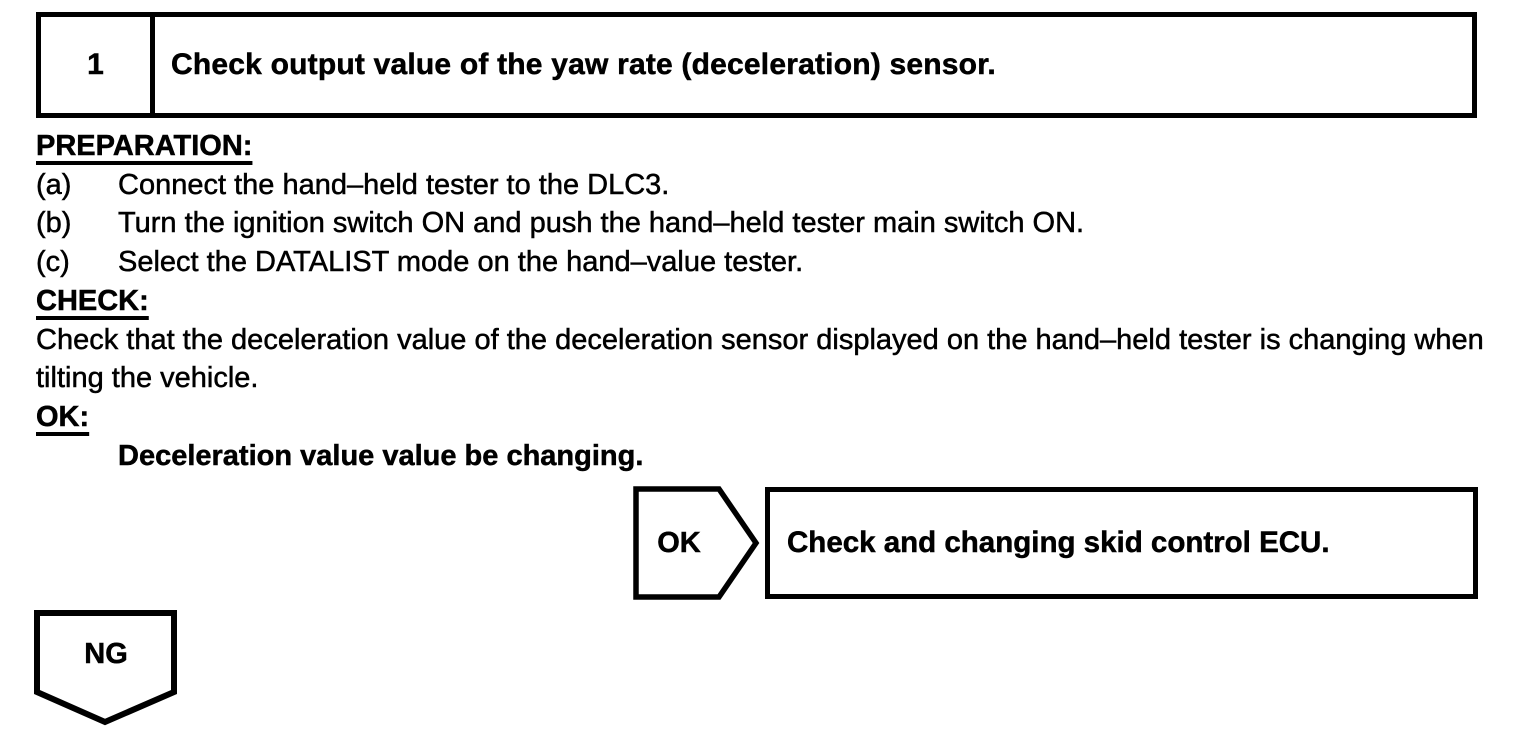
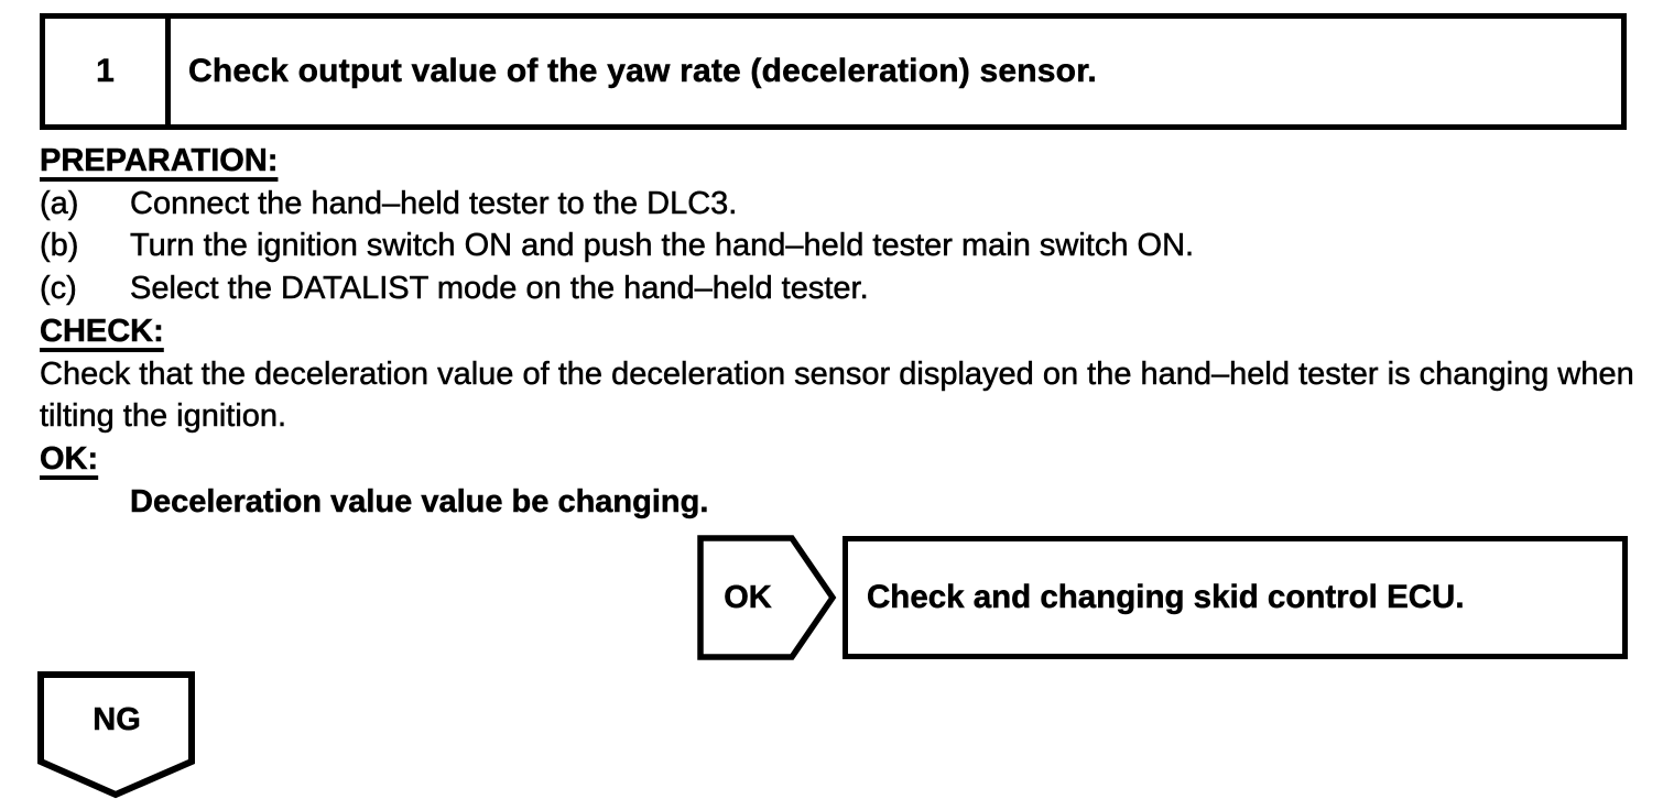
  1
  Check output value of the yaw rate (deceleration) sensor.
  PREPARATION:
  (a)
  Connect the hand–held tester to the DLC3.
  (b)
  Turn the ignition switch ON and push the hand–held tester main switch ON.
  (c)
- Select the DATALIST mode on the hand–value tester.
+ Select the DATALIST mode on the hand–held tester.
  CHECK:
- Check that the deceleration value of the deceleration sensor displayed on the hand–held tester is changing when tilting the vehicle.
+ Check that the deceleration value of the deceleration sensor displayed on the hand–held tester is changing when tilting the ignition.
  OK:
  Deceleration value value be changing.
  OK
  Check and changing skid control ECU.
  NG
